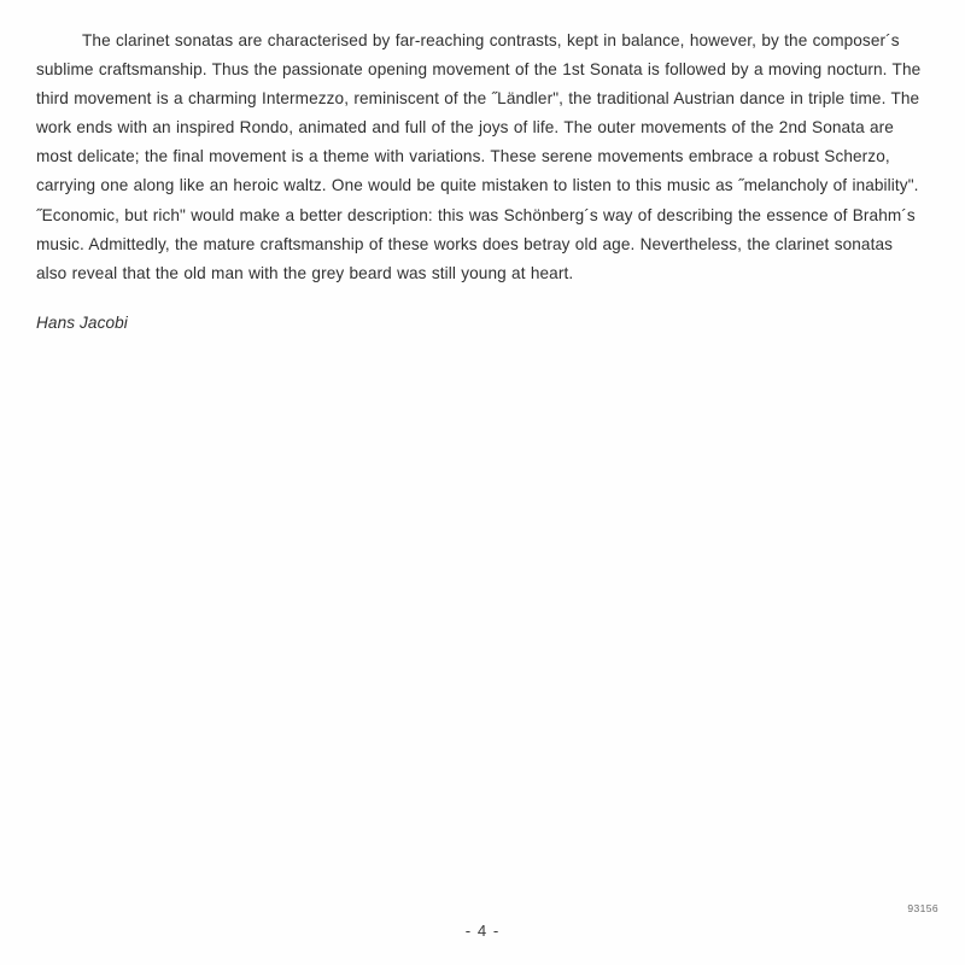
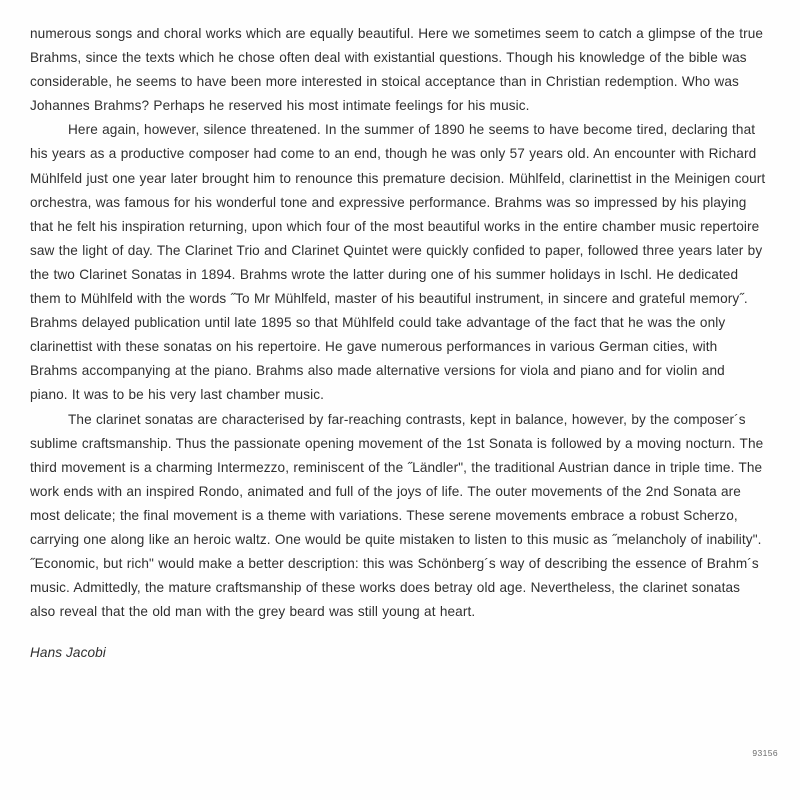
+ numerous songs and choral works which are equally beautiful. Here we sometimes seem to catch a glimpse of the true Brahms, since the texts which he chose often deal with existantial questions. Though his knowledge of the bible was considerable, he seems to have been more interested in stoical acceptance than in Christian redemption. Who was Johannes Brahms? Perhaps he reserved his most intimate feelings for his music.
+ Here again, however, silence threatened. In the summer of 1890 he seems to have become tired, declaring that his years as a productive composer had come to an end, though he was only 57 years old. An encounter with Richard Mühlfeld just one year later brought him to renounce this premature decision. Mühlfeld, clarinettist in the Meinigen court orchestra, was famous for his wonderful tone and expressive performance. Brahms was so impressed by his playing that he felt his inspiration returning, upon which four of the most beautiful works in the entire chamber music repertoire saw the light of day. The Clarinet Trio and Clarinet Quintet were quickly confided to paper, followed three years later by the two Clarinet Sonatas in 1894. Brahms wrote the latter during one of his summer holidays in Ischl. He dedicated them to Mühlfeld with the words ˝To Mr Mühlfeld, master of his beautiful instrument, in sincere and grateful memory˝. Brahms delayed publication until late 1895 so that Mühlfeld could take advantage of the fact that he was the only clarinettist with these sonatas on his repertoire. He gave numerous performances in various German cities, with Brahms accompanying at the piano. Brahms also made alternative versions for viola and piano and for violin and piano. It was to be his very last chamber music.
  The clarinet sonatas are characterised by far-reaching contrasts, kept in balance, however, by the composer´s sublime craftsmanship. Thus the passionate opening movement of the 1st Sonata is followed by a moving nocturn. The third movement is a charming Intermezzo, reminiscent of the ˝Ländlerʺ, the traditional Austrian dance in triple time. The work ends with an inspired Rondo, animated and full of the joys of life. The outer movements of the 2nd Sonata are most delicate; the final movement is a theme with variations. These serene movements embrace a robust Scherzo, carrying one along like an heroic waltz. One would be quite mistaken to listen to this music as ˝melancholy of inabilityʺ. ˝Economic, but richʺ would make a better description: this was Schönberg´s way of describing the essence of Brahm´s music. Admittedly, the mature craftsmanship of these works does betray old age. Nevertheless, the clarinet sonatas also reveal that the old man with the grey beard was still young at heart.
  Hans Jacobi
  93156
- - 4 -
